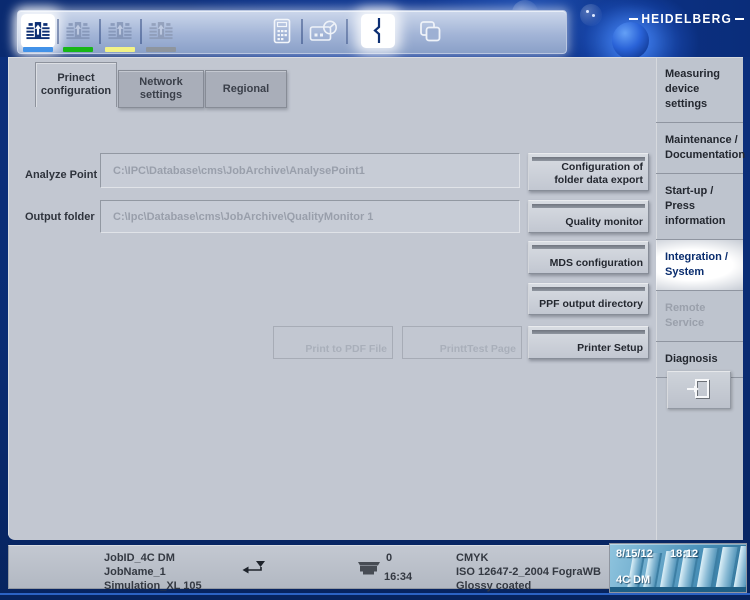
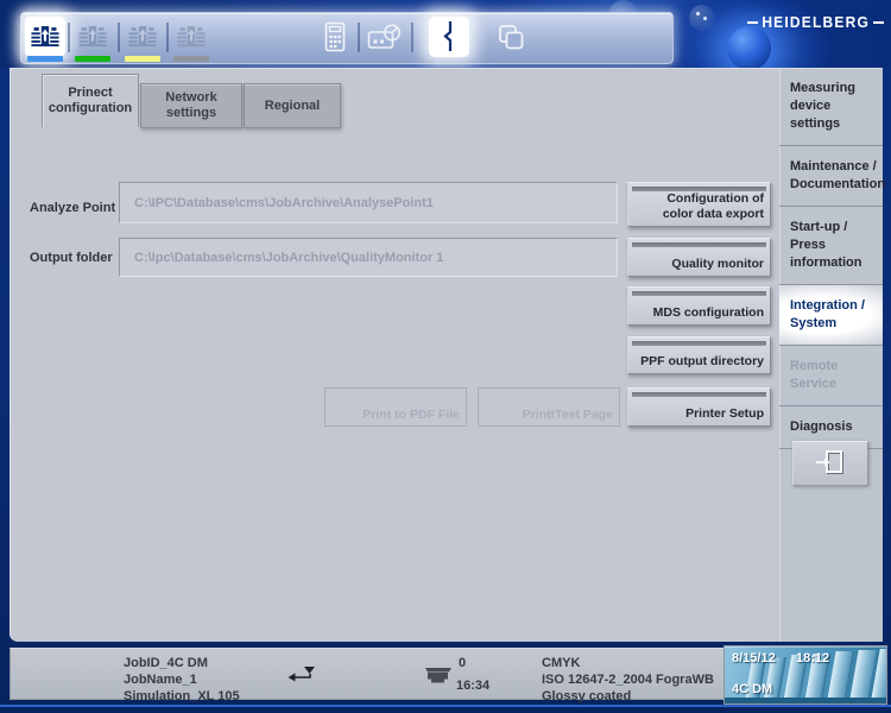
  HEIDELBERG
  Prinect configuration
  Network settings
  Regional
  Analyze Point
  C:\IPC\Database\cms\JobArchive\AnalysePoint1
  Output folder
  C:\Ipc\Database\cms\JobArchive\QualityMonitor 1
- Configuration of folder data export
+ Configuration of color data export
  Quality monitor
  MDS configuration
  PPF output directory
  Printer Setup
  Print to PDF File
  PrinttTest Page
  Measuring device settings
  Maintenance / Documentation
  Start-up / Press information
  Integration / System
  Remote Service
  Diagnosis
  JobID_4C DM
  JobName_1
  Simulation_XL 105
  0
  16:34
  CMYK
  ISO 12647-2_2004 FograWB
  Glossy coated
  8/15/12
  18:12
  4C DM
